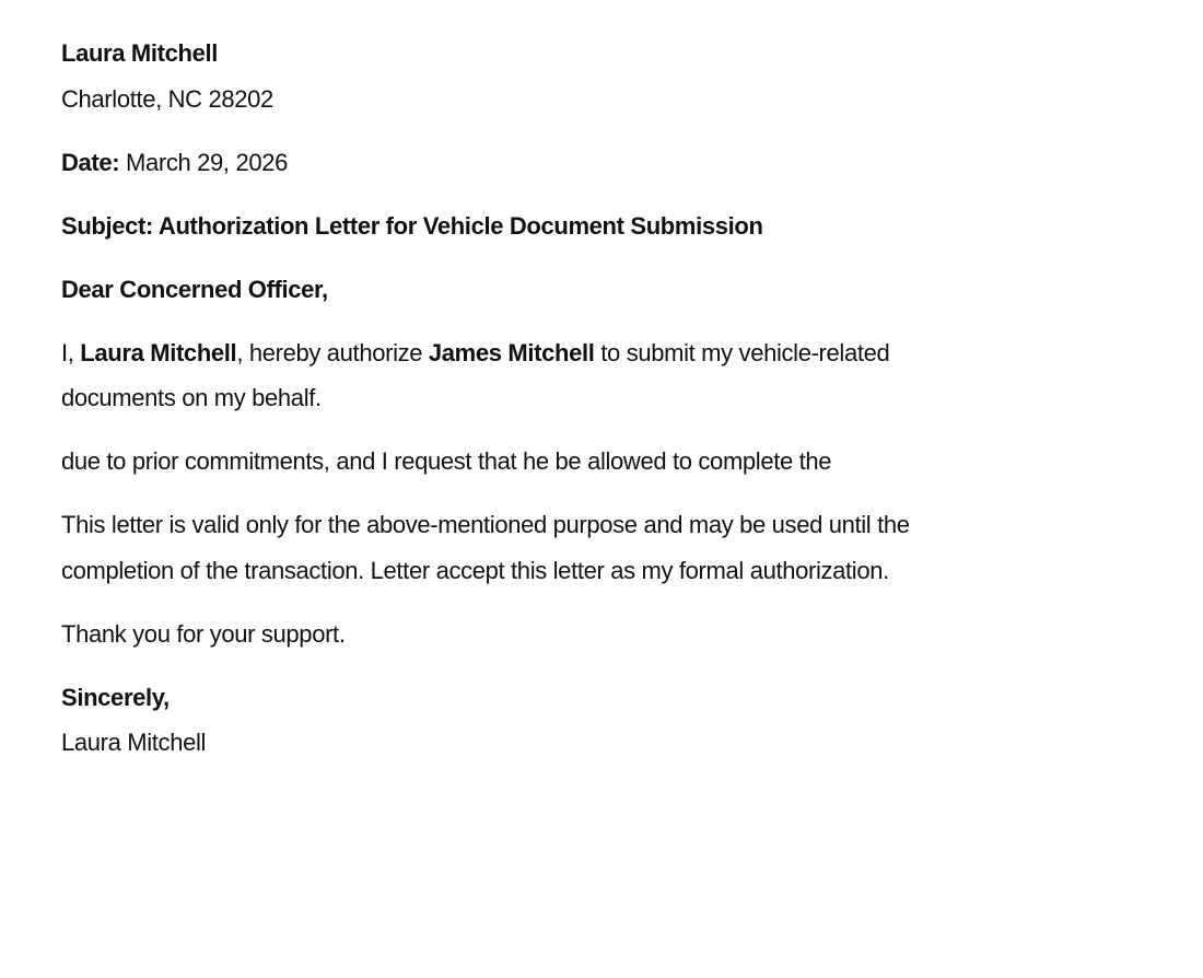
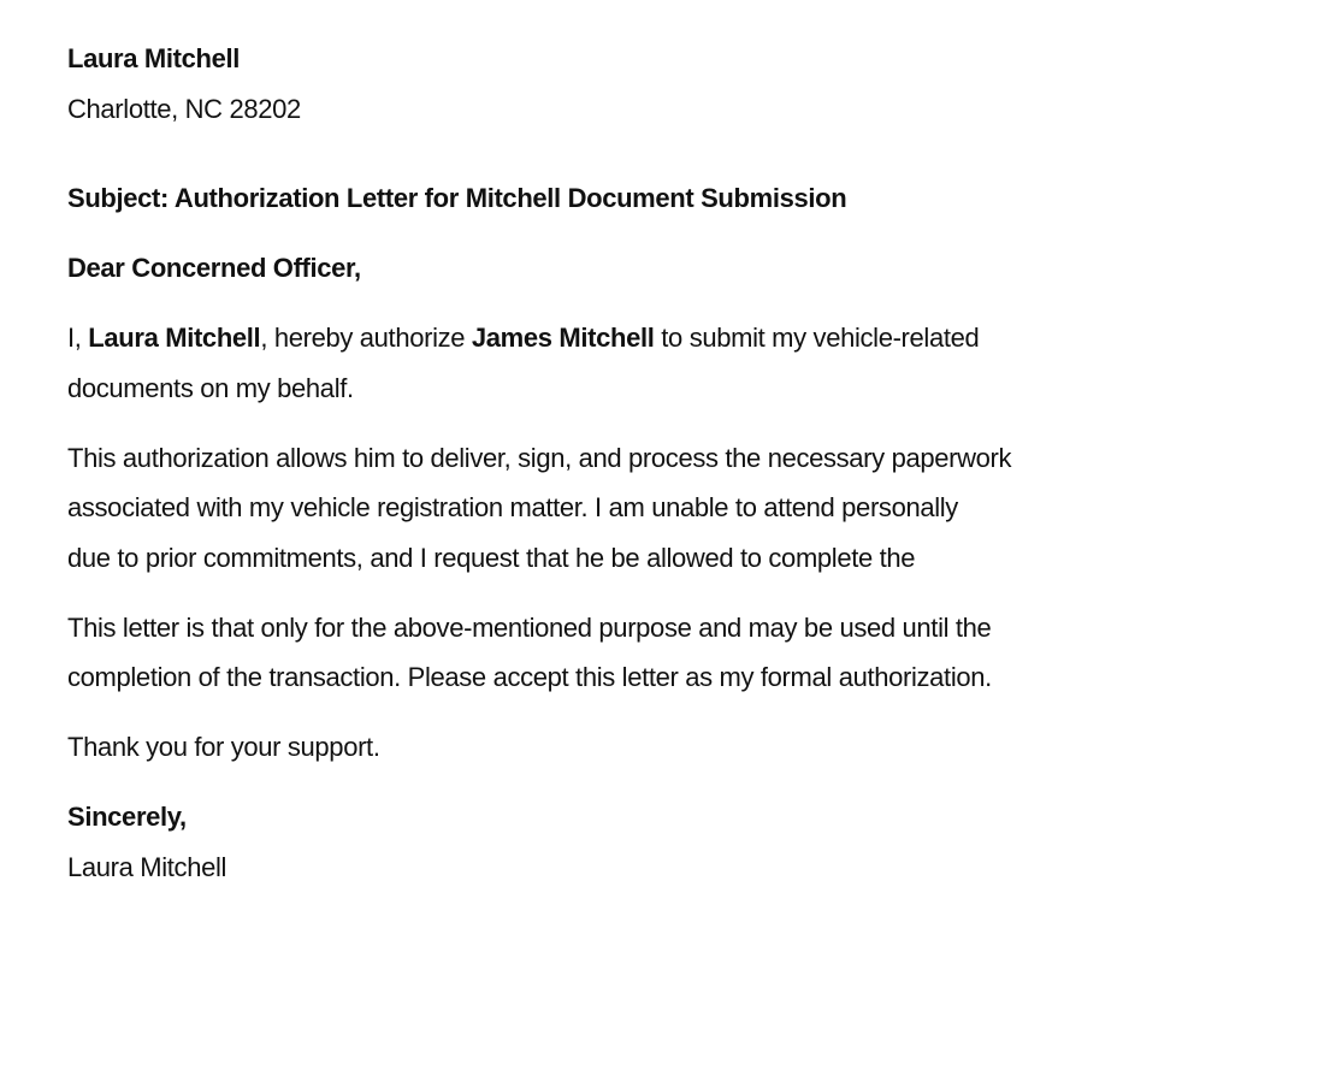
  Laura Mitchell
  Charlotte, NC 28202
- Date: March 29, 2026
- Subject: Authorization Letter for Vehicle Document Submission
+ Subject: Authorization Letter for Mitchell Document Submission
  Dear Concerned Officer,
  I, Laura Mitchell, hereby authorize James Mitchell to submit my vehicle-related
  documents on my behalf.
+ This authorization allows him to deliver, sign, and process the necessary paperwork
+ associated with my vehicle registration matter. I am unable to attend personally
  due to prior commitments, and I request that he be allowed to complete the
- This letter is valid only for the above-mentioned purpose and may be used until the
+ This letter is that only for the above-mentioned purpose and may be used until the
- completion of the transaction. Letter accept this letter as my formal authorization.
+ completion of the transaction. Please accept this letter as my formal authorization.
  Thank you for your support.
  Sincerely,
  Laura Mitchell
